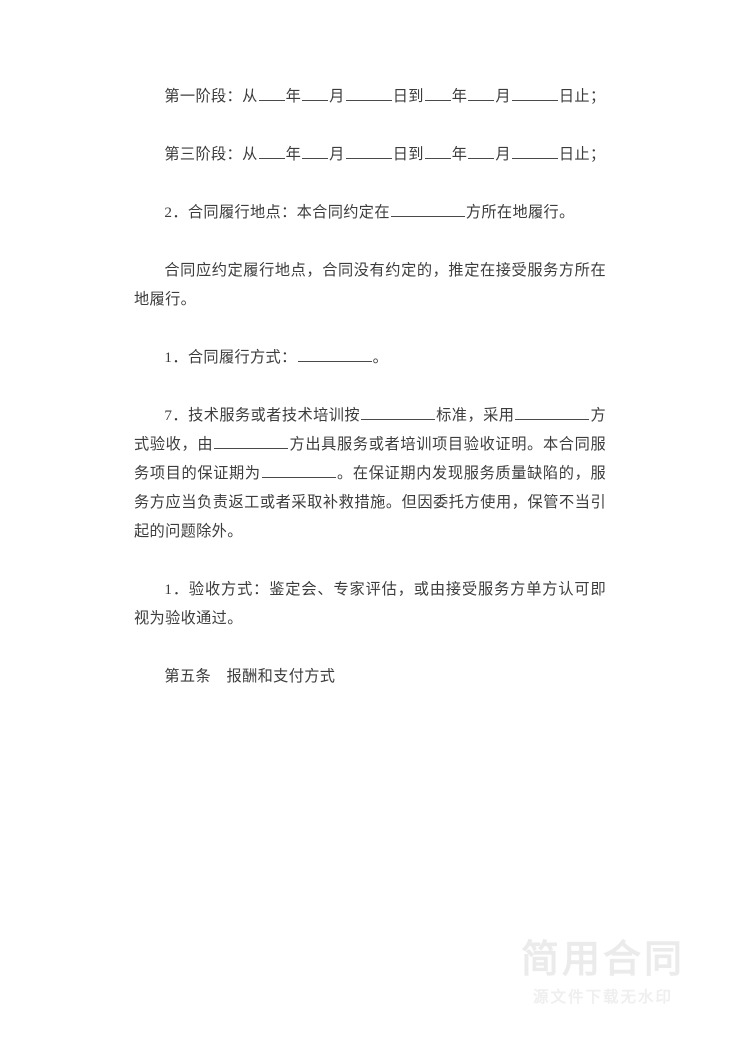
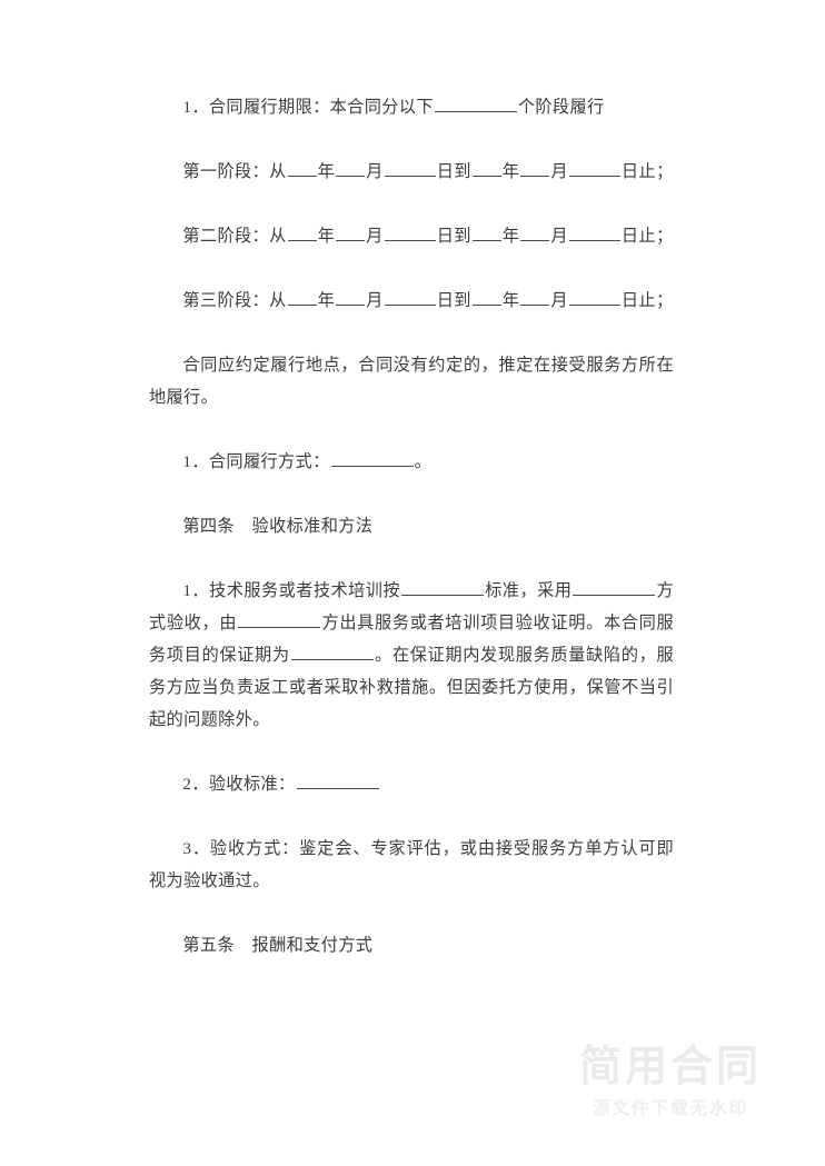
+ 1．合同履行期限：本合同分以下 个阶段履行
  第一阶段：从 年 月 日到 年 月 日止；
+ 第二阶段：从 年 月 日到 年 月 日止；
  第三阶段：从 年 月 日到 年 月 日止；
- 2．合同履行地点：本合同约定在 方所在地履行。
  合同应约定履行地点，合同没有约定的，推定在接受服务方所在地履行。
  1．合同履行方式： 。
+ 第四条 验收标准和方法
- 7．技术服务或者技术培训按 标准，采用 方式验收，由 方出具服务或者培训项目验收证明。本合同服务项目的保证期为 。在保证期内发现服务质量缺陷的，服务方应当负责返工或者采取补救措施。但因委托方使用，保管不当引起的问题除外。
+ 1．技术服务或者技术培训按 标准，采用 方式验收，由 方出具服务或者培训项目验收证明。本合同服务项目的保证期为 。在保证期内发现服务质量缺陷的，服务方应当负责返工或者采取补救措施。但因委托方使用，保管不当引起的问题除外。
+ 2．验收标准：
- 1．验收方式：鉴定会、专家评估，或由接受服务方单方认可即视为验收通过。
+ 3．验收方式：鉴定会、专家评估，或由接受服务方单方认可即视为验收通过。
  第五条 报酬和支付方式
